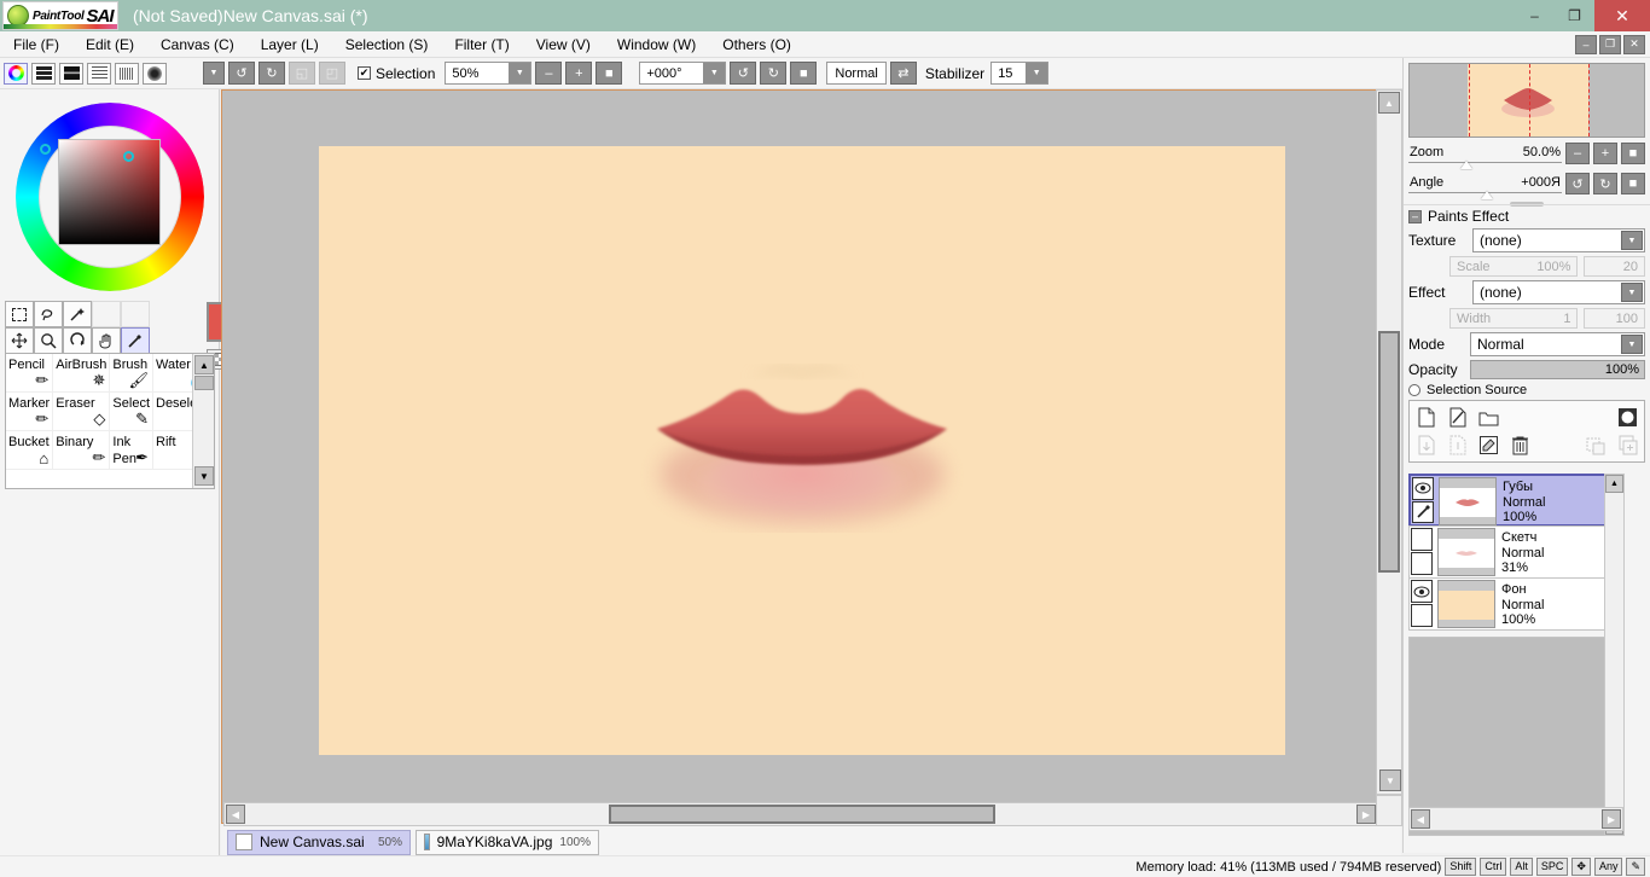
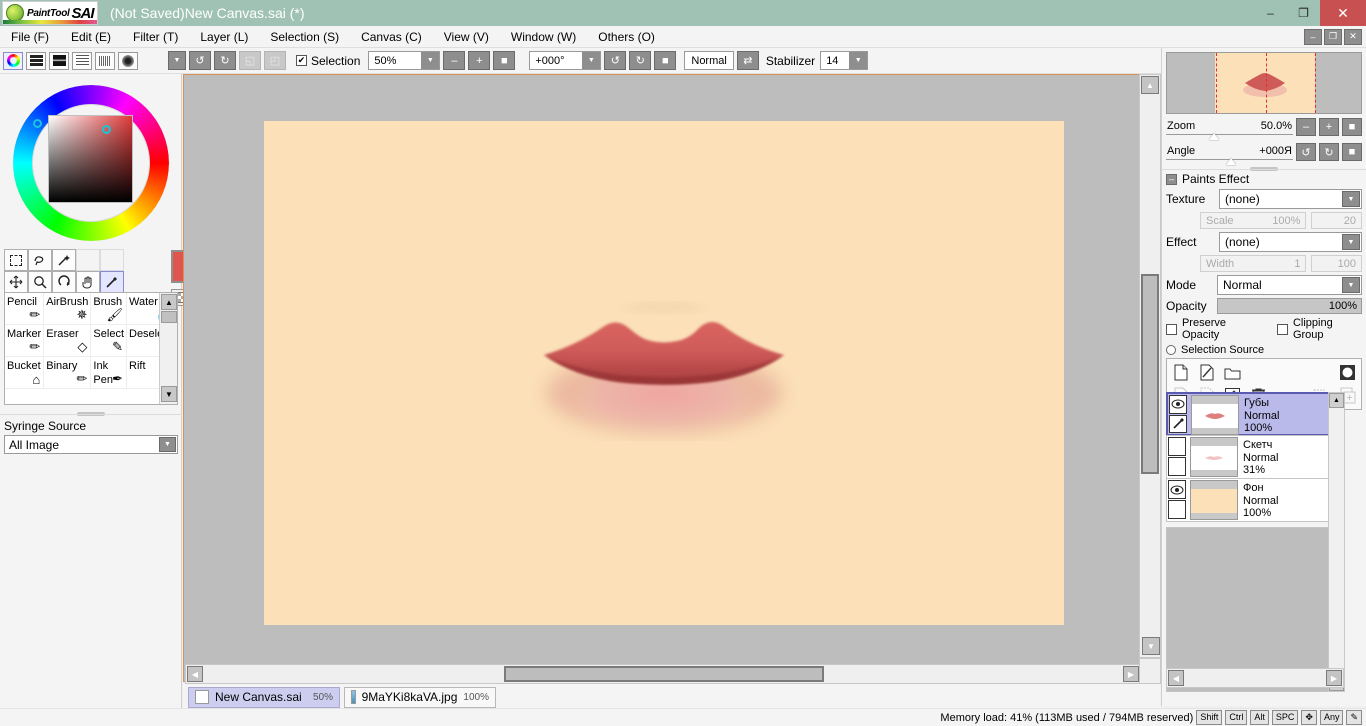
  PaintTool
  SAI
  (Not Saved)New Canvas.sai (*)
  –
  ❐
  ✕
  File (F)
  Edit (E)
- Canvas (C)
+ Filter (T)
  Layer (L)
  Selection (S)
- Filter (T)
+ Canvas (C)
  View (V)
  Window (W)
  Others (O)
  –
  ❐
  ✕
  ↺
  ↻
  ◱
  ◰
  ✔
  Selection
  50%
  –
  +
  ■
  +000°
  ↺
  ↻
  ■
  Normal
  ⇄
  Stabilizer
- 15
+ 14
  Pencil
  ✏
  AirBrush
  ✵
  Brush
  🖌
  Water
  Marker
  ✏
  Eraser
  ◇
  Select
  ✎
  Bucket
  ⌂
  Binary
  ✏
  Ink Pen
  ✒
  Rift
  ▲
  ▼
+ Syringe Source
+ All Image
  ▲
  ▼
  ◀
  ▶
  New Canvas.sai
  50%
  9MaYKi8kaVA.jpg
  100%
  Zoom
  50.0%
  –
  +
  ■
  Angle
  +000Я
  ↺
  ↻
  ■
  –
  Paints Effect
  Texture
  (none)
  Scale
  100%
  20
  Effect
  (none)
  Width
  1
  100
  Mode
  Normal
  Opacity
  100%
+ Preserve Opacity
+ Clipping Group
  Selection Source
  Губы
  Normal
  100%
  Скетч
  Normal
  31%
  Фон
  Normal
  100%
  ◀
  ▶
  Memory load: 41% (113MB used / 794MB reserved)
  Shift
  Ctrl
  Alt
  SPC
  ✥
  Any
  ✎
